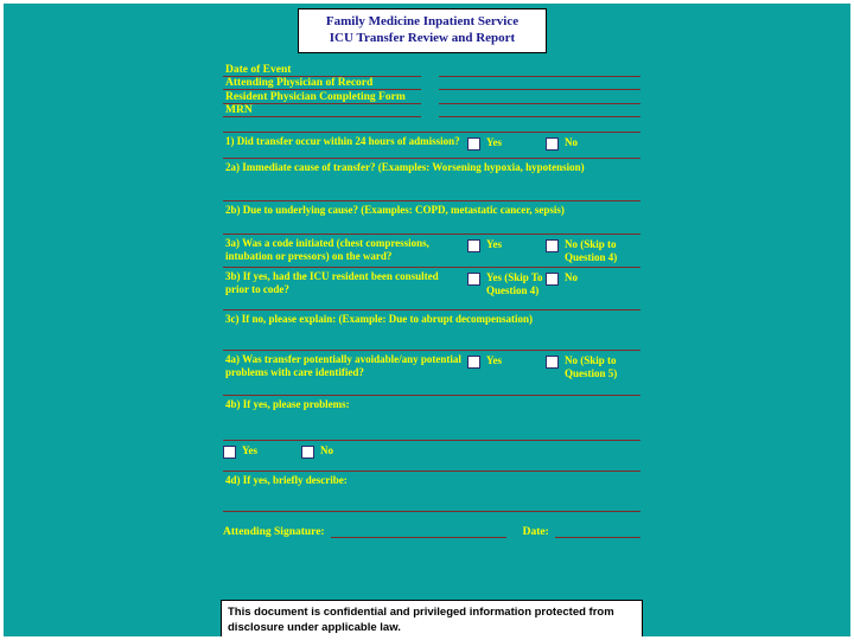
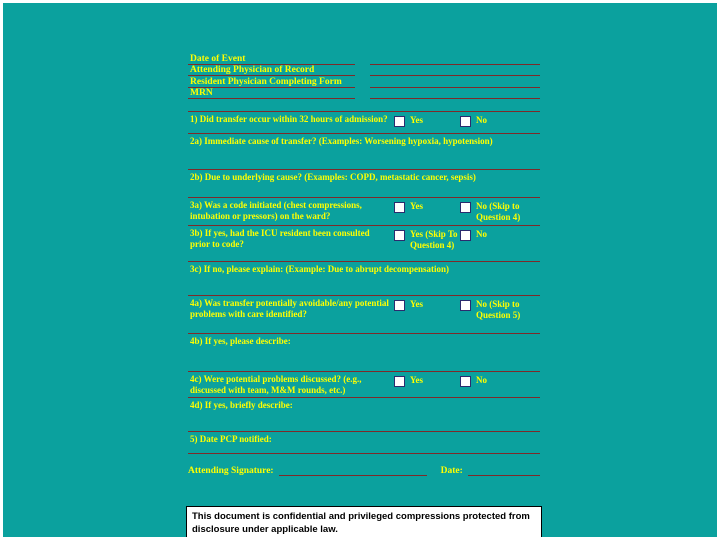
- Family Medicine Inpatient Service
- ICU Transfer Review and Report
  Date of Event
  Attending Physician of Record
  Resident Physician Completing Form
  MRN
- 1) Did transfer occur within 24 hours of admission?
+ 1) Did transfer occur within 32 hours of admission?
  Yes
  No
  2a) Immediate cause of transfer? (Examples: Worsening hypoxia, hypotension)
  2b) Due to underlying cause? (Examples: COPD, metastatic cancer, sepsis)
  3a) Was a code initiated (chest compressions, intubation or pressors) on the ward?
  Yes
  No (Skip to Question 4)
  3b) If yes, had the ICU resident been consulted prior to code?
  Yes (Skip To Question 4)
  No
  3c) If no, please explain: (Example: Due to abrupt decompensation)
  4a) Was transfer potentially avoidable/any potential problems with care identified?
  Yes
  No (Skip to Question 5)
- 4b) If yes, please problems:
+ 4b) If yes, please describe:
+ 4c) Were potential problems discussed? (e.g., discussed with team, M&M rounds, etc.)
  Yes
  No
  4d) If yes, briefly describe:
+ 5) Date PCP notified:
  Attending Signature:
  Date:
- This document is confidential and privileged information protected from disclosure under applicable law.
+ This document is confidential and privileged compressions protected from disclosure under applicable law.
